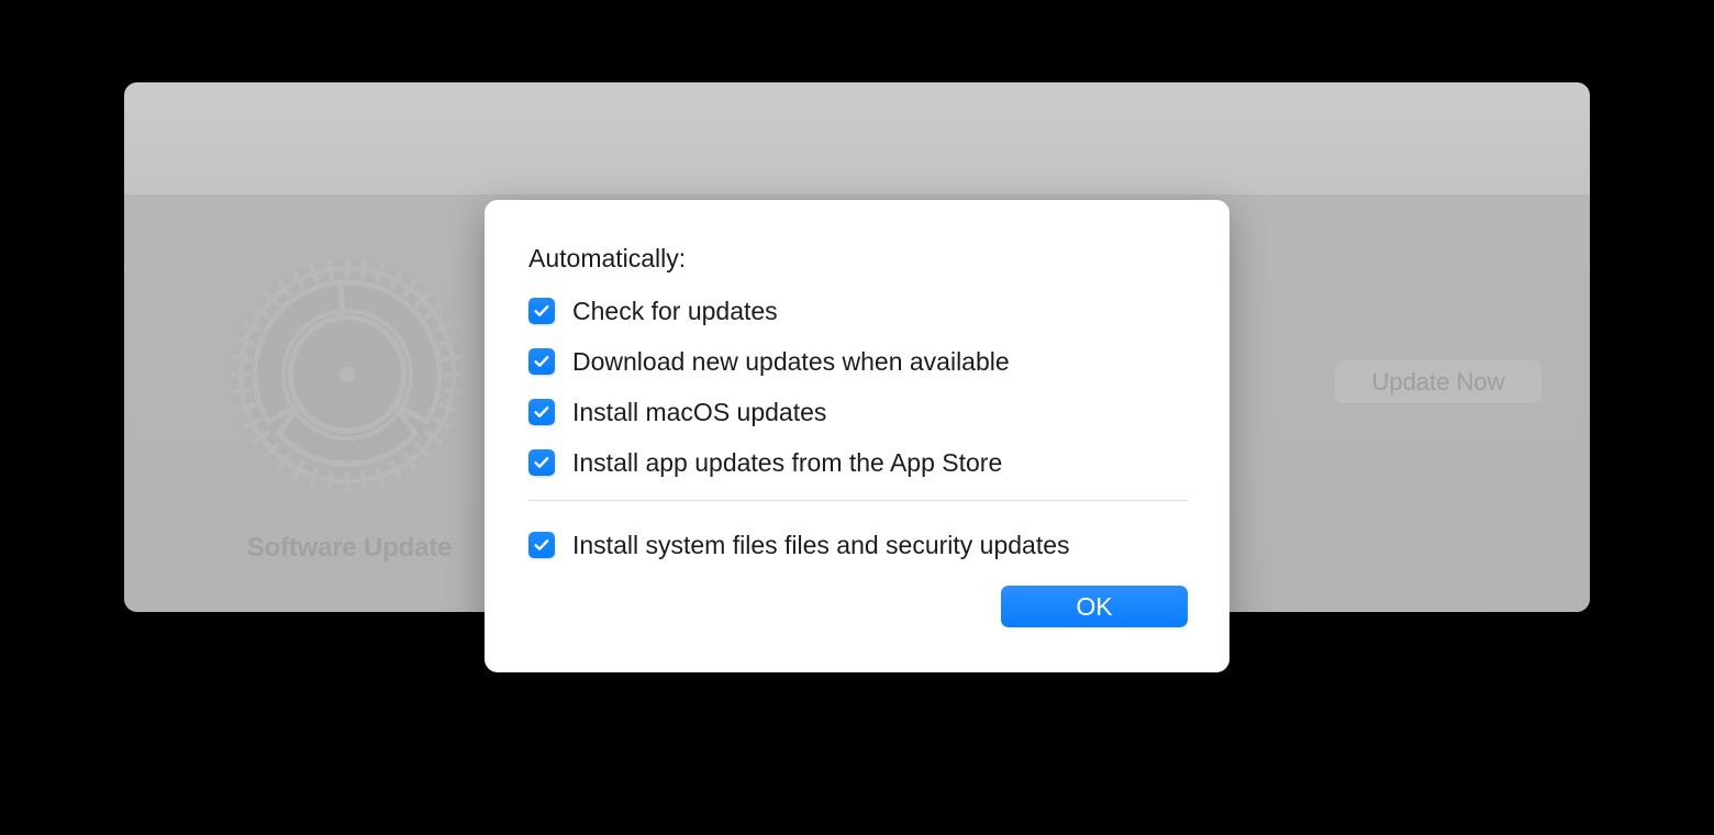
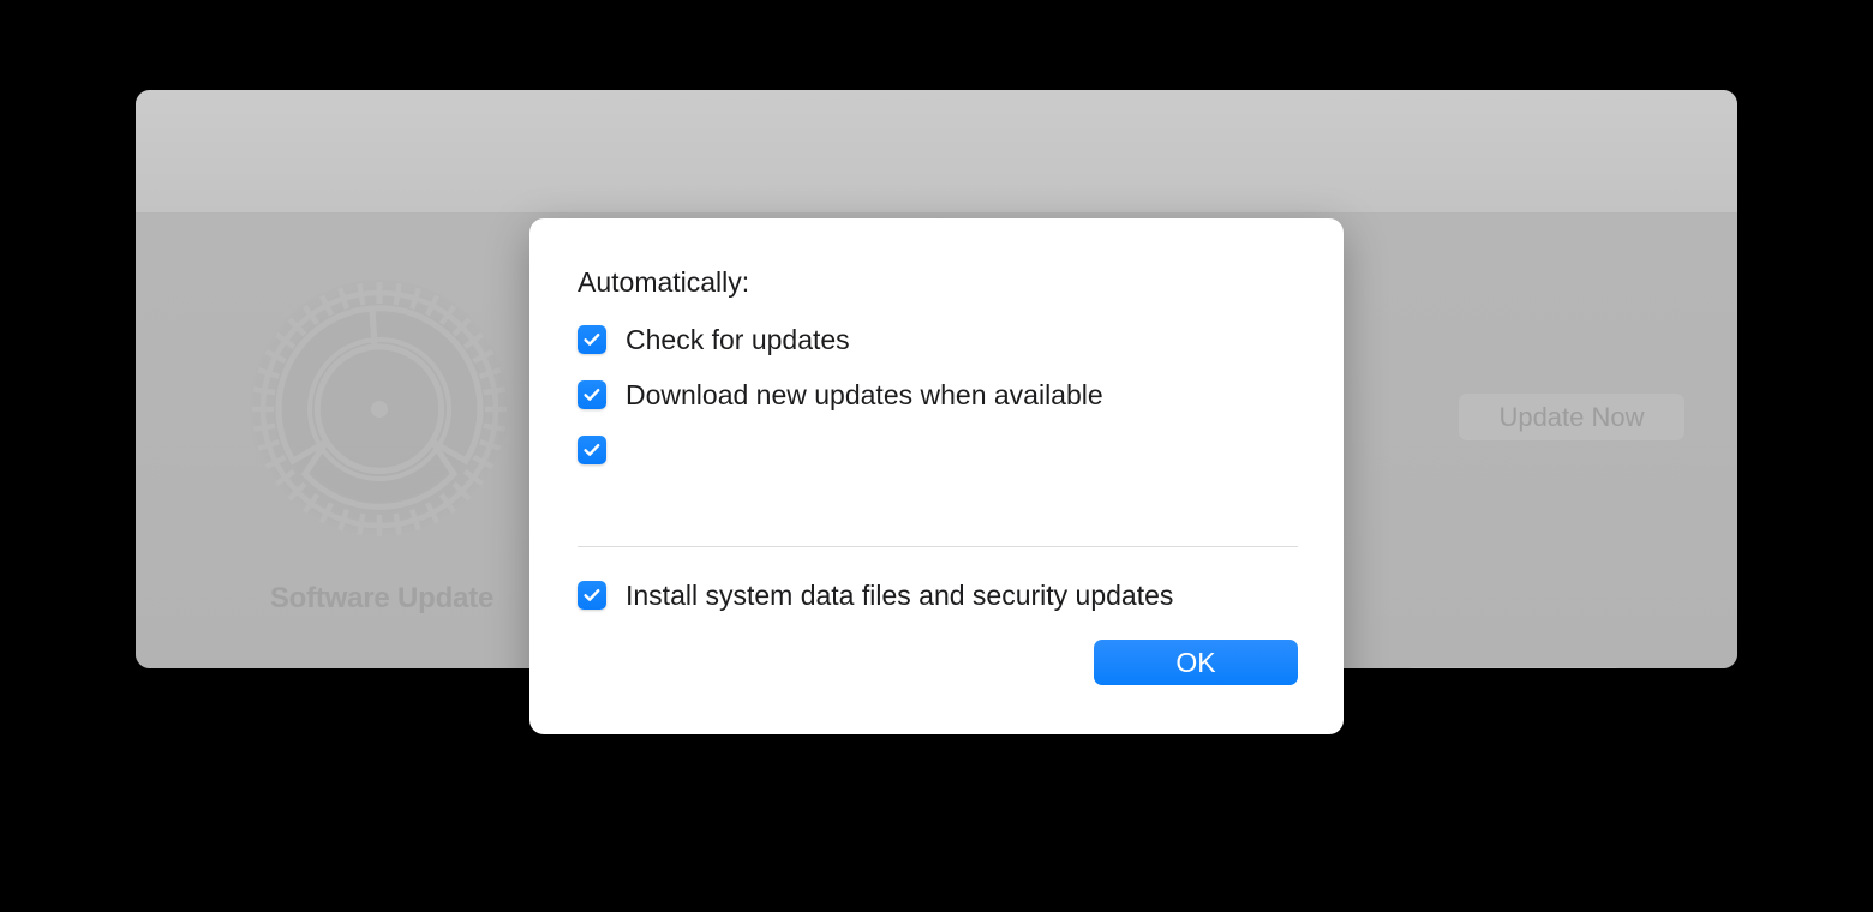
  Update Now
  Automatically:
  Check for updates
  Download new updates when available
- Install macOS updates
- Install app updates from the App Store
- Install system files files and security updates
+ Install system data files and security updates
  OK
